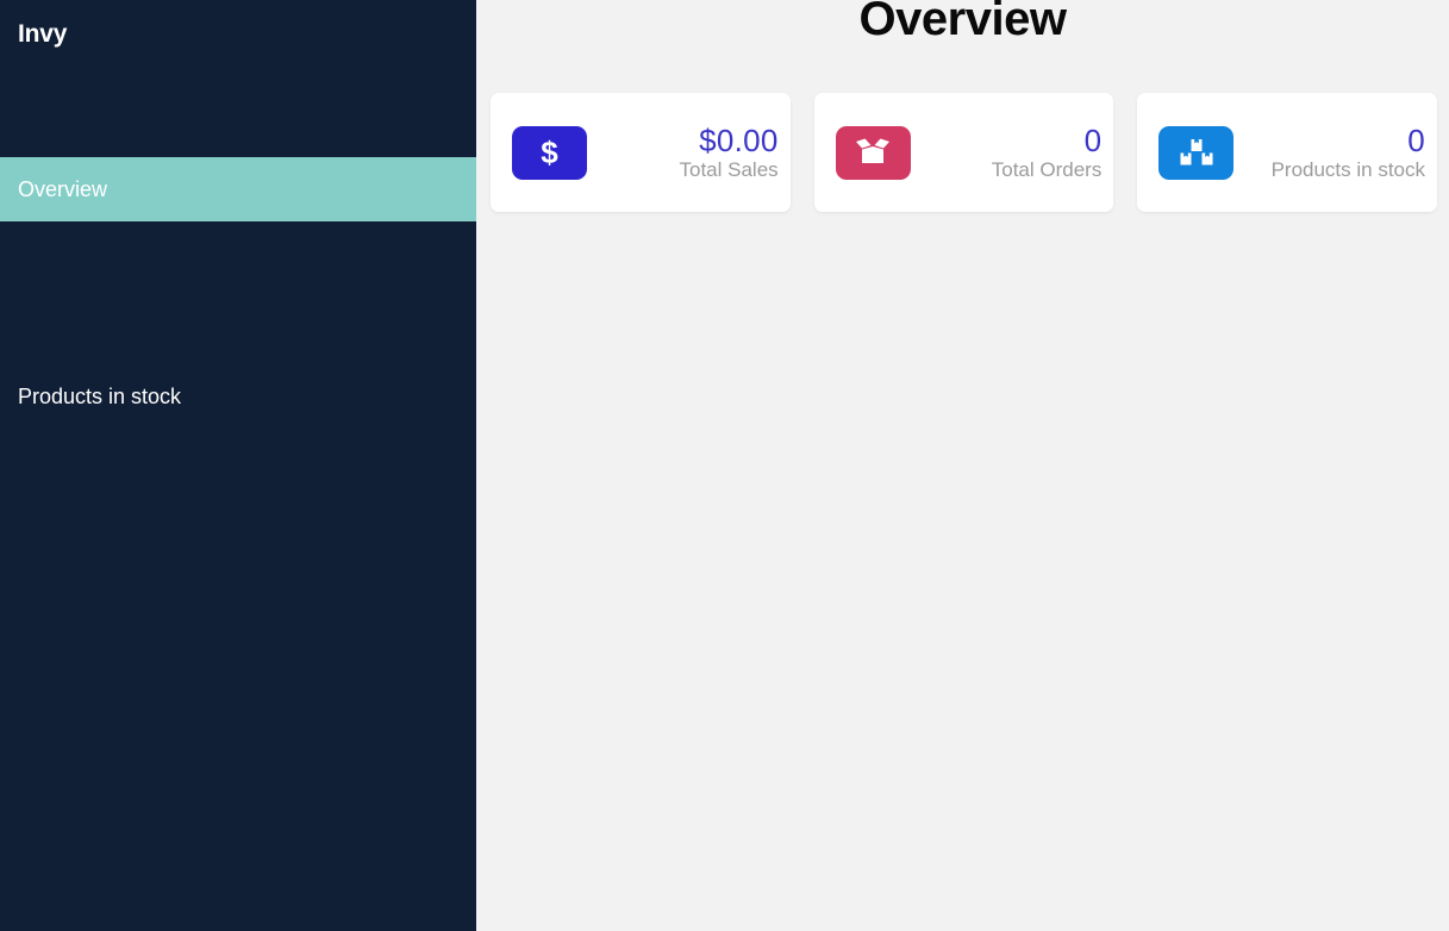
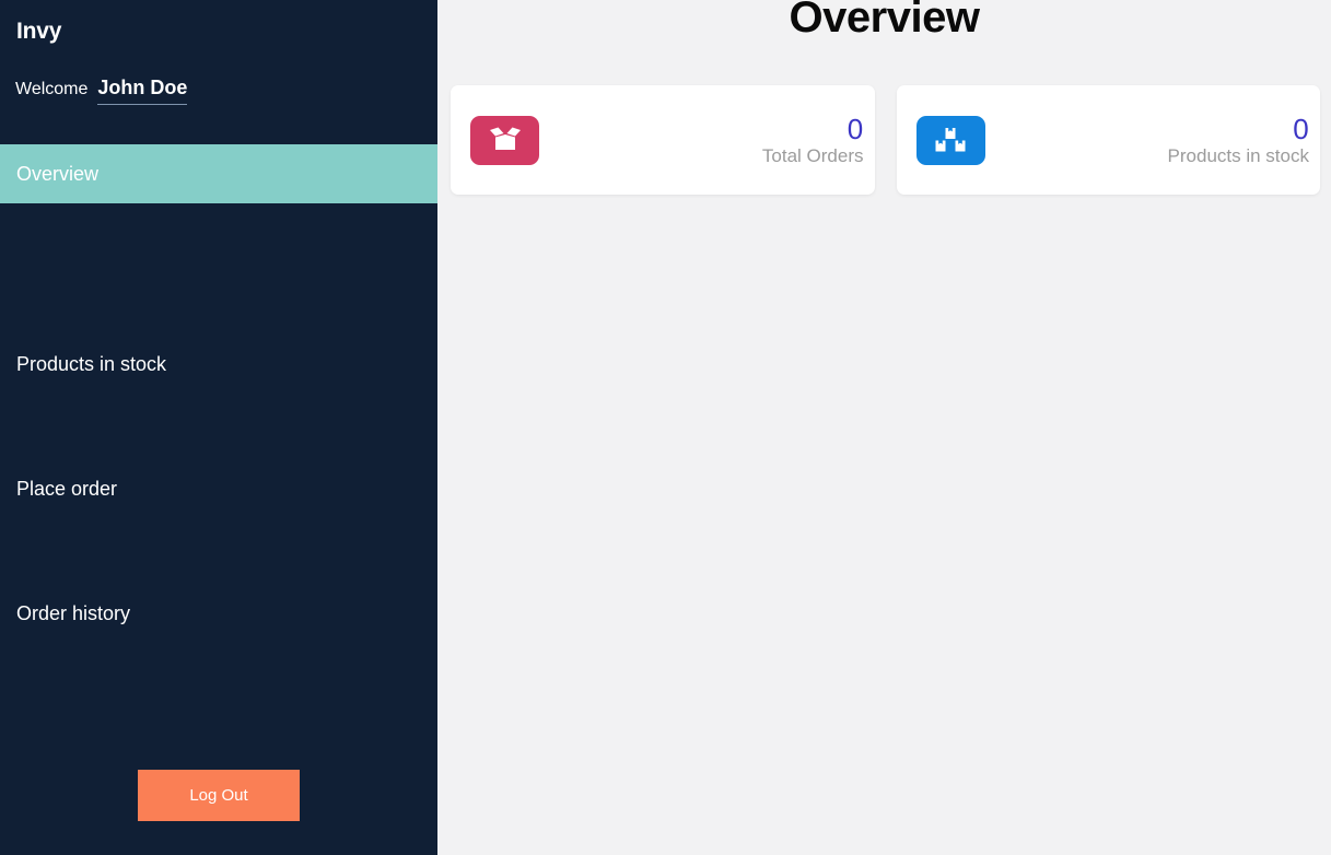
  Invy
+ Welcome
+ John Doe
  Overview
  Products in stock
+ Place order
+ Order history
+ Log Out
  Overview
- $
- $0.00
- Total Sales
  0
  Total Orders
  0
  Products in stock
